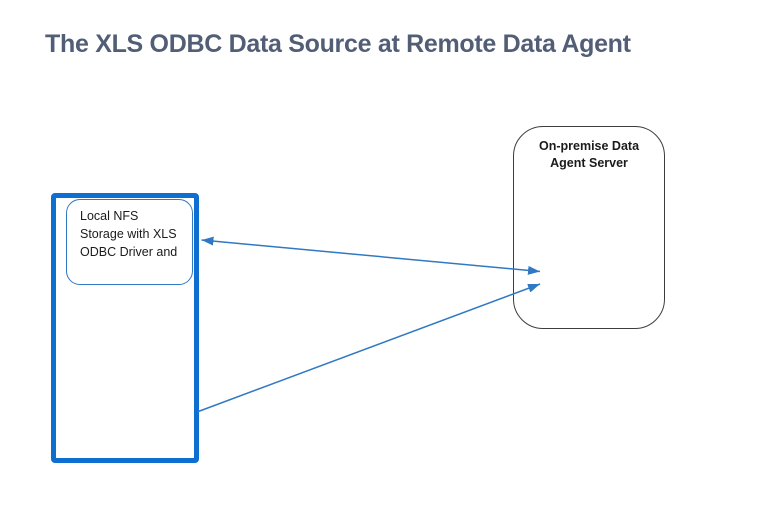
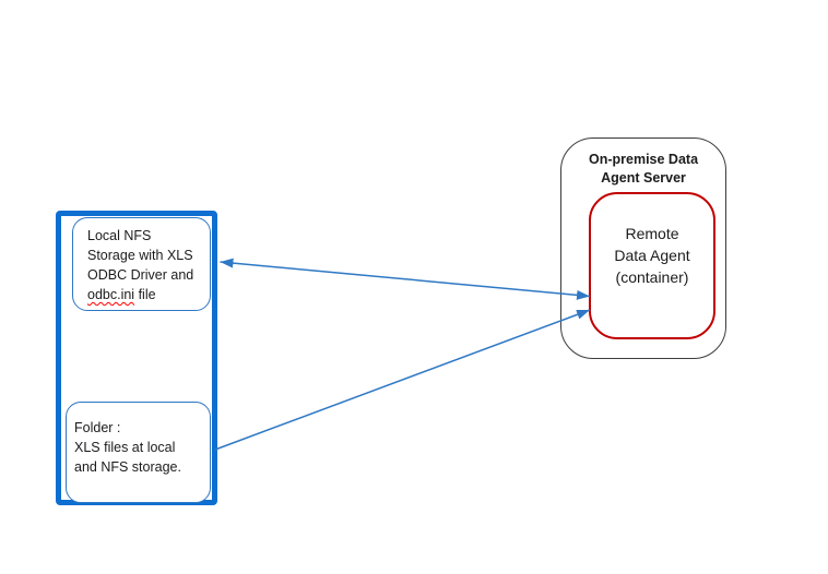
- The XLS ODBC Data Source at Remote Data Agent
  Local NFS
  Storage with XLS
  ODBC Driver and
+ odbc.ini file
+ Folder :
+ XLS files at local
+ and NFS storage.
  On-premise Data
  Agent Server
+ Remote
+ Data Agent
+ (container)
